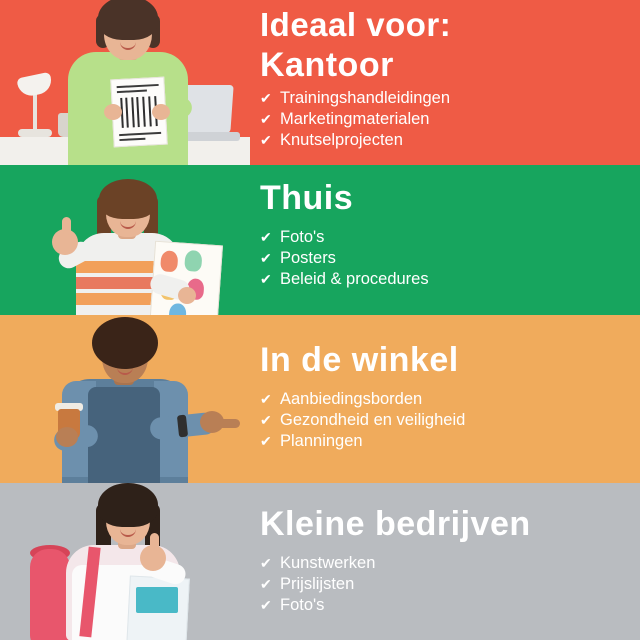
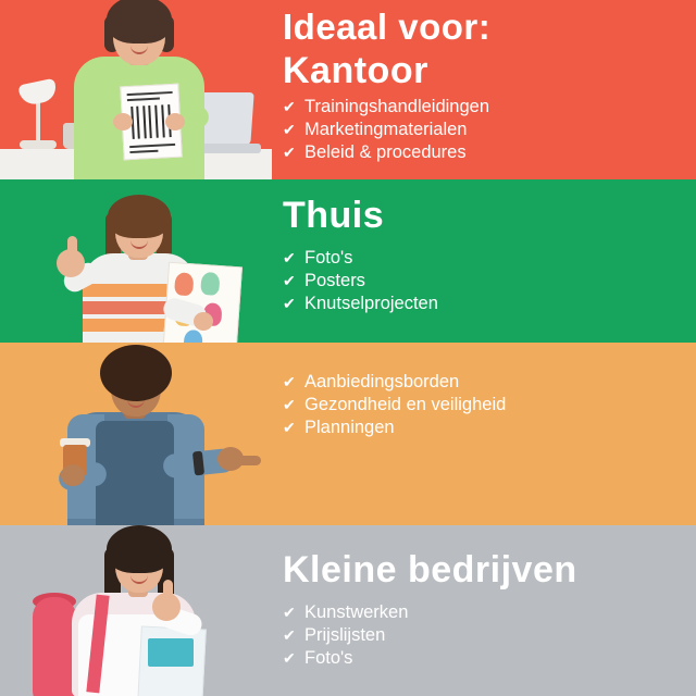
  Ideaal voor:
  Kantoor
  ✔
  Trainingshandleidingen
  ✔
  Marketingmaterialen
  ✔
- Knutselprojecten
+ Beleid & procedures
  Thuis
  ✔
  Foto's
  ✔
  Posters
  ✔
- Beleid & procedures
+ Knutselprojecten
- In de winkel
  ✔
  Aanbiedingsborden
  ✔
  Gezondheid en veiligheid
  ✔
  Planningen
  Kleine bedrijven
  ✔
  Kunstwerken
  ✔
  Prijslijsten
  ✔
  Foto's
